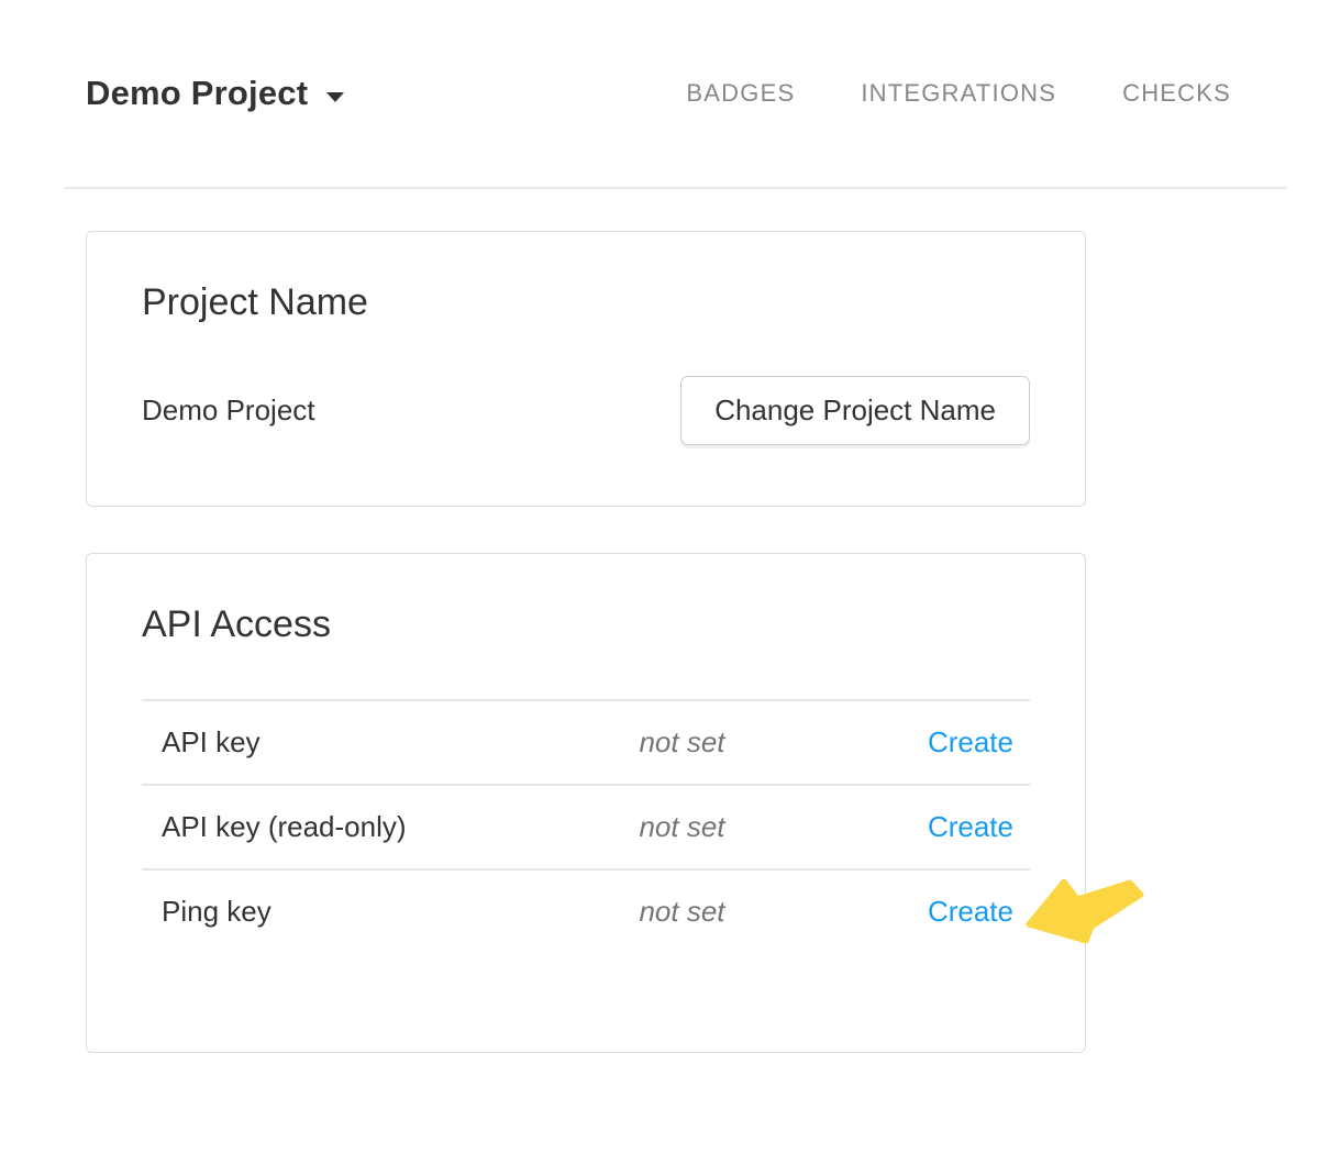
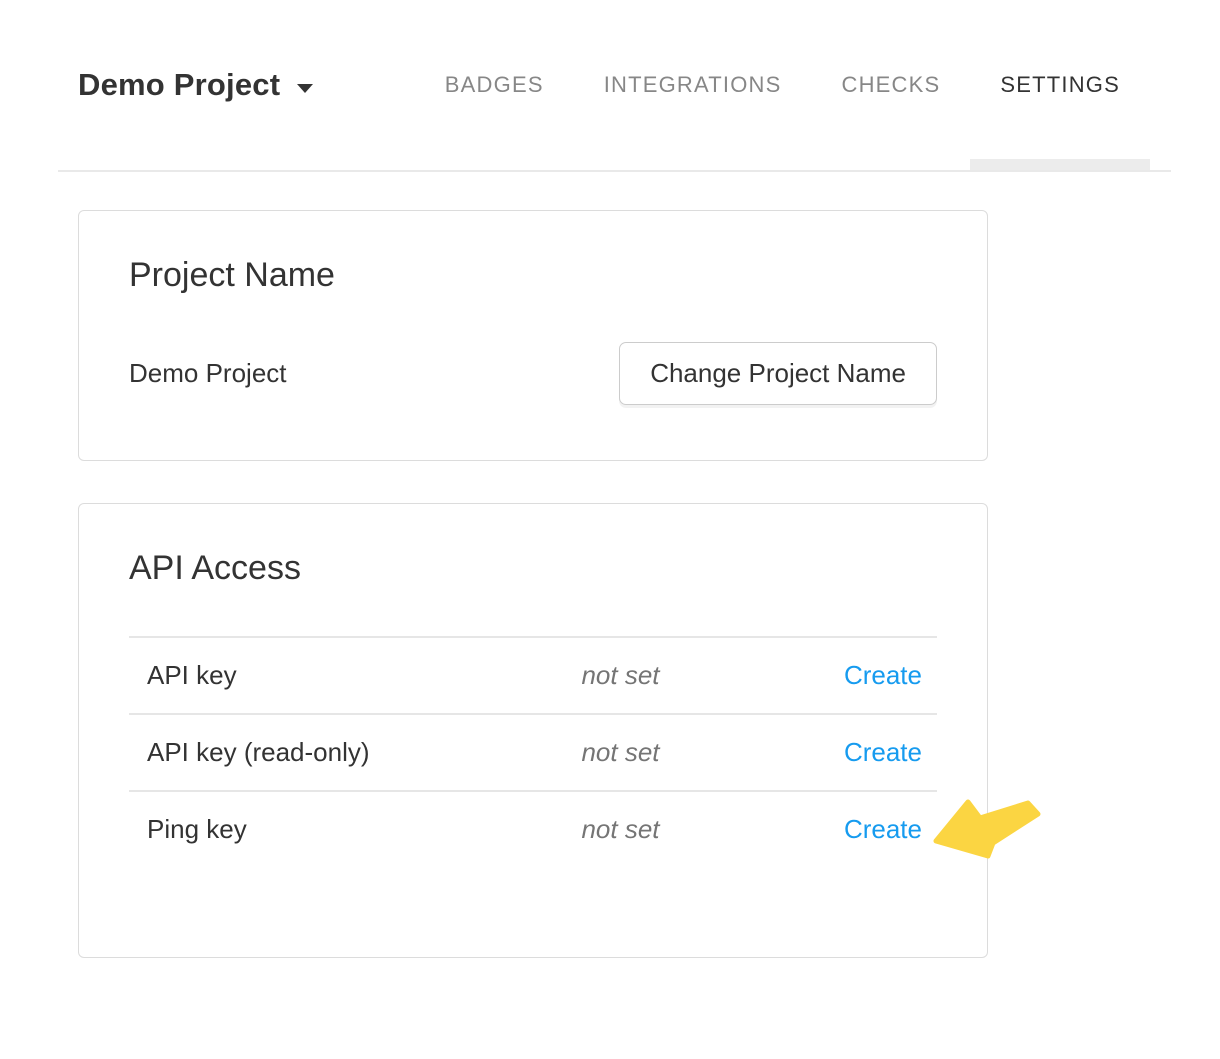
  Demo Project
  BADGES
  INTEGRATIONS
  CHECKS
+ SETTINGS
  Project Name
  Demo Project
  Change Project Name
  API Access
  API key
  not set
  Create
  API key (read-only)
  not set
  Create
  Ping key
  not set
  Create
